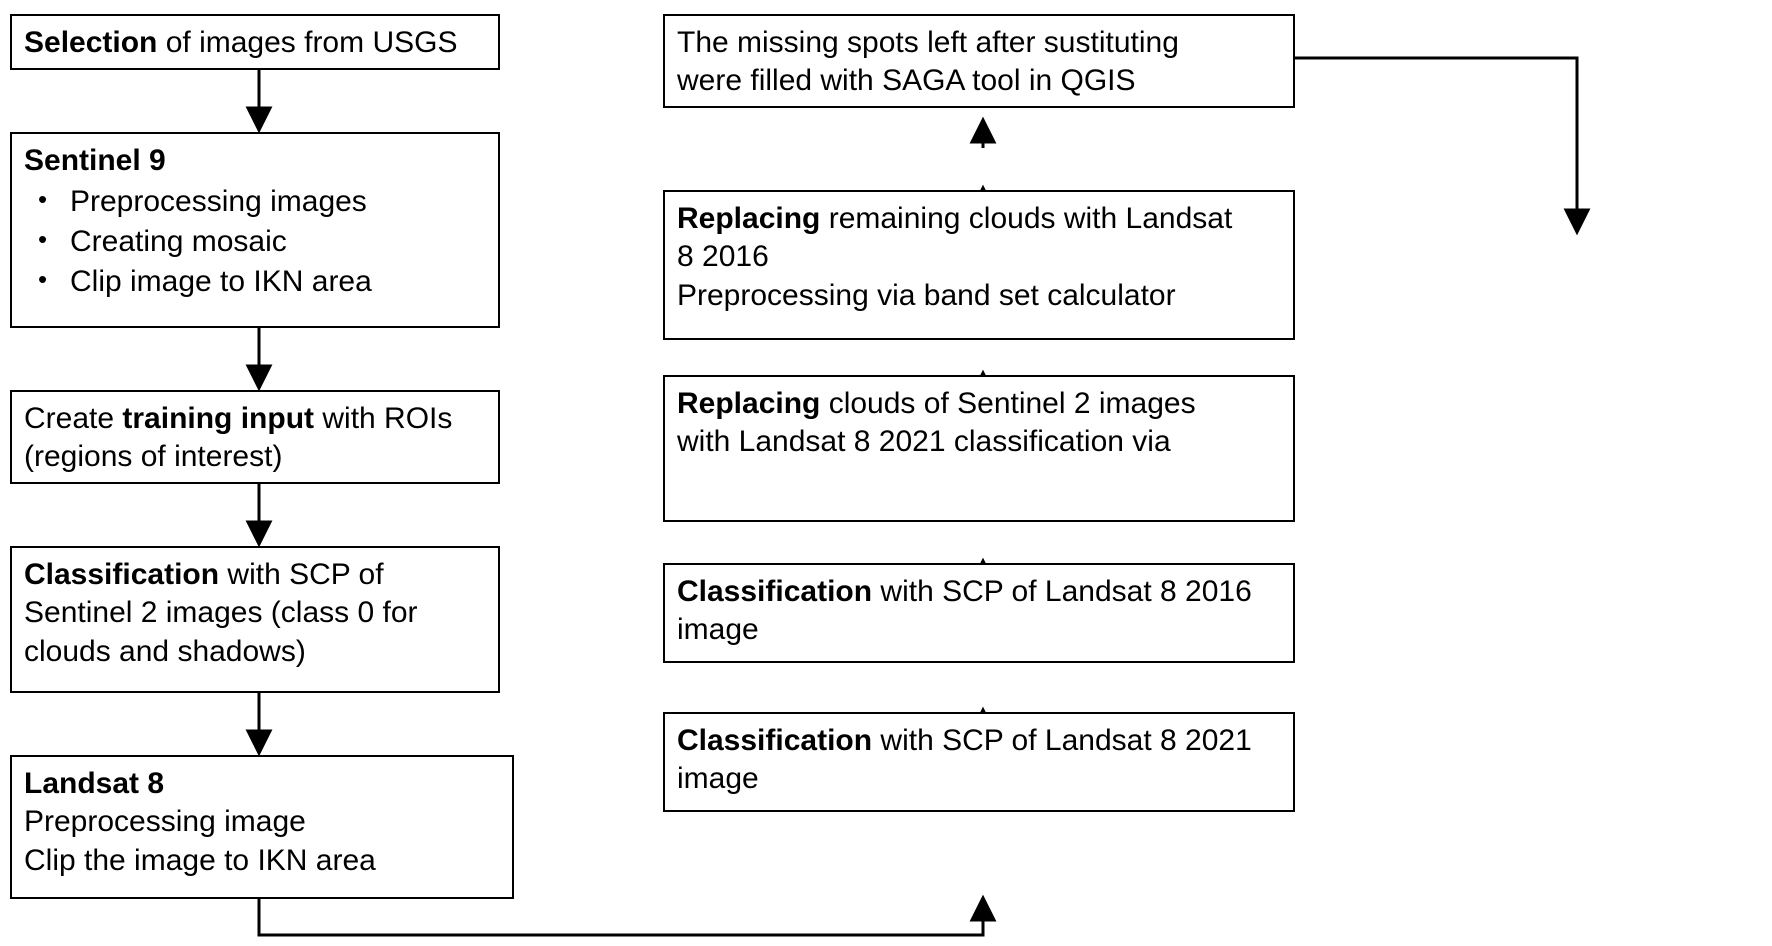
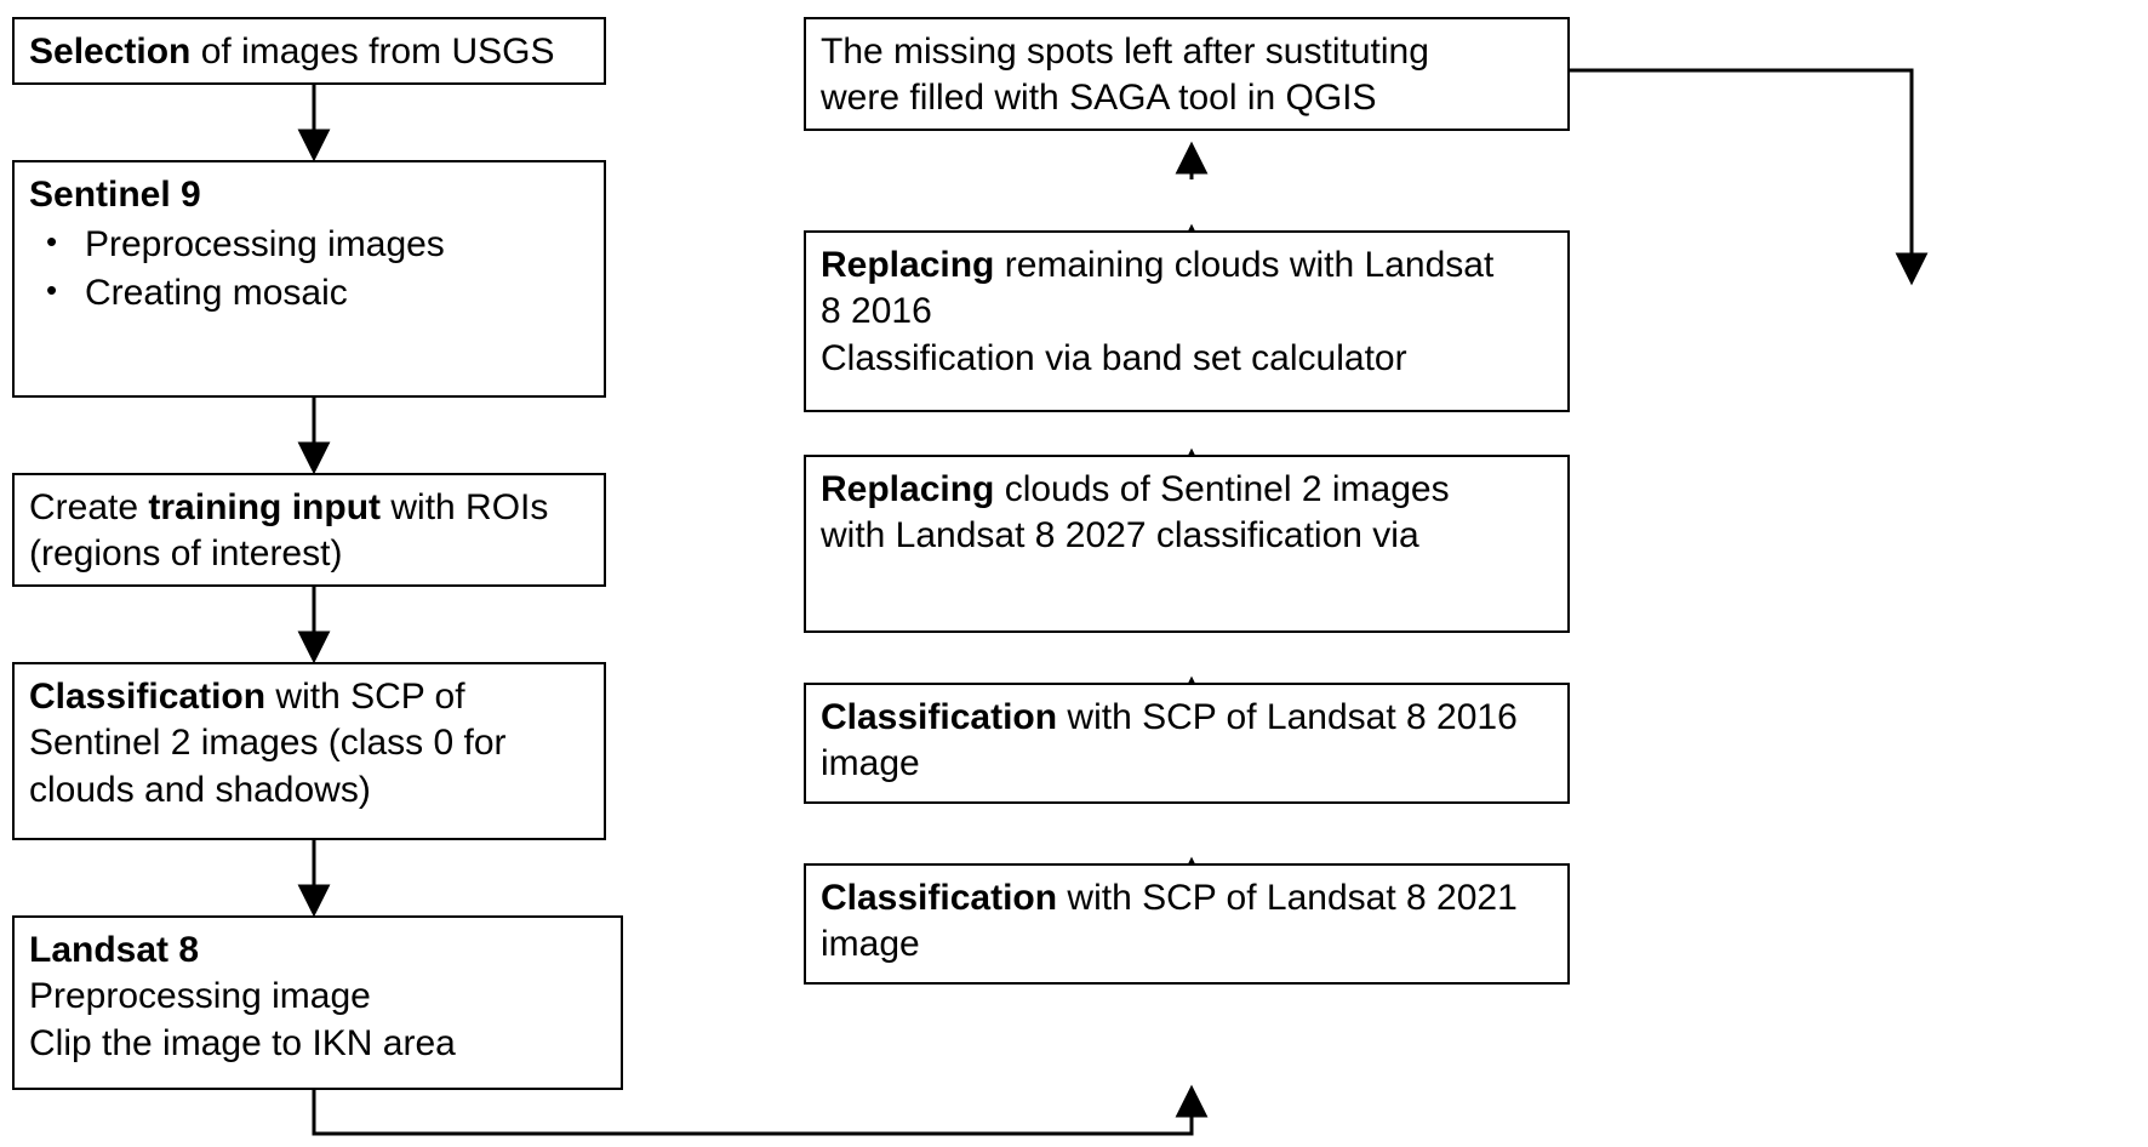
  Selection of images from USGS
  Sentinel 9
  Preprocessing images
  Creating mosaic
- Clip image to IKN area
  Create training input with ROIs
  (regions of interest)
  Classification with SCP of
  Sentinel 2 images (class 0 for
  clouds and shadows)
  Landsat 8
  Preprocessing image
  Clip the image to IKN area
  The missing spots left after sustituting
  were filled with SAGA tool in QGIS
  Replacing remaining clouds with Landsat
  8 2016
- Preprocessing via band set calculator
+ Classification via band set calculator
  Replacing clouds of Sentinel 2 images
- with Landsat 8 2021 classification via
+ with Landsat 8 2027 classification via
  Classification with SCP of Landsat 8 2016
  image
  Classification with SCP of Landsat 8 2021
  image
